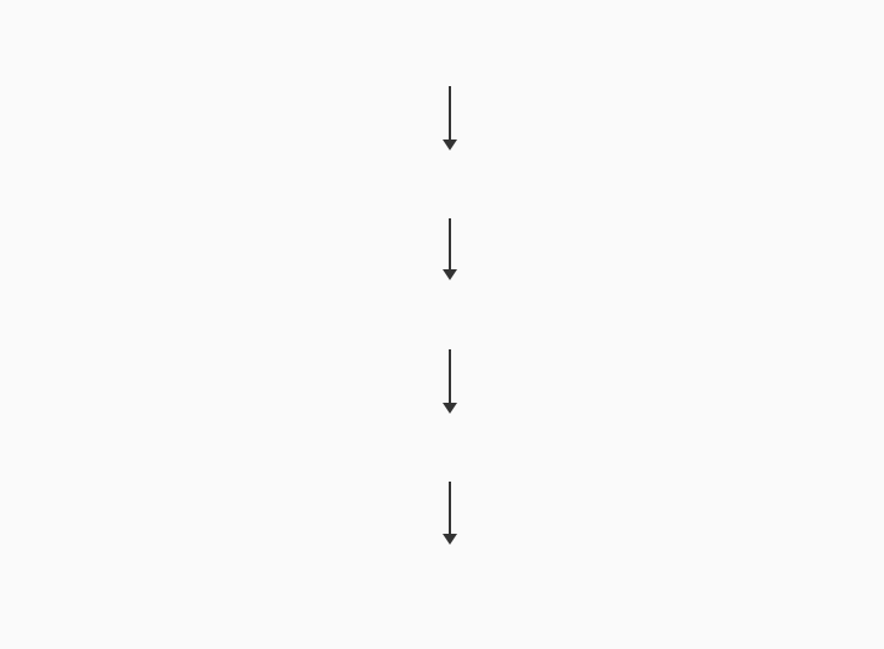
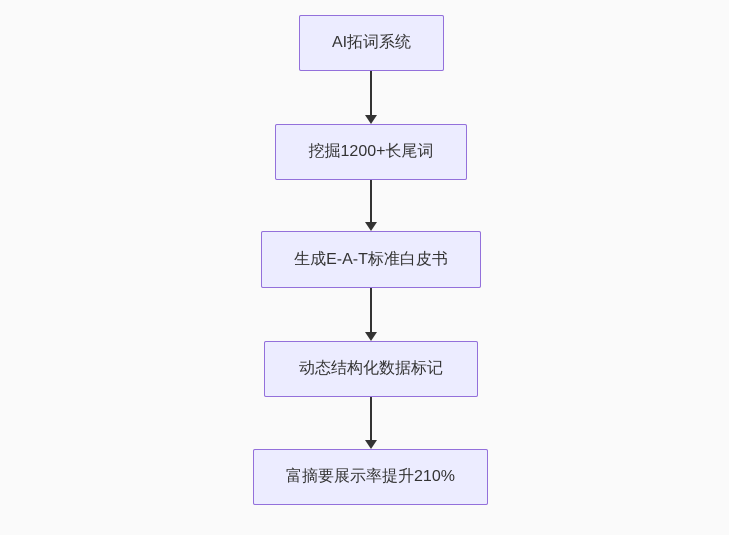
+ AI拓词系统
+ 挖掘1200+长尾词
+ 生成E-A-T标准白皮书
+ 动态结构化数据标记
+ 富摘要展示率提升210%
